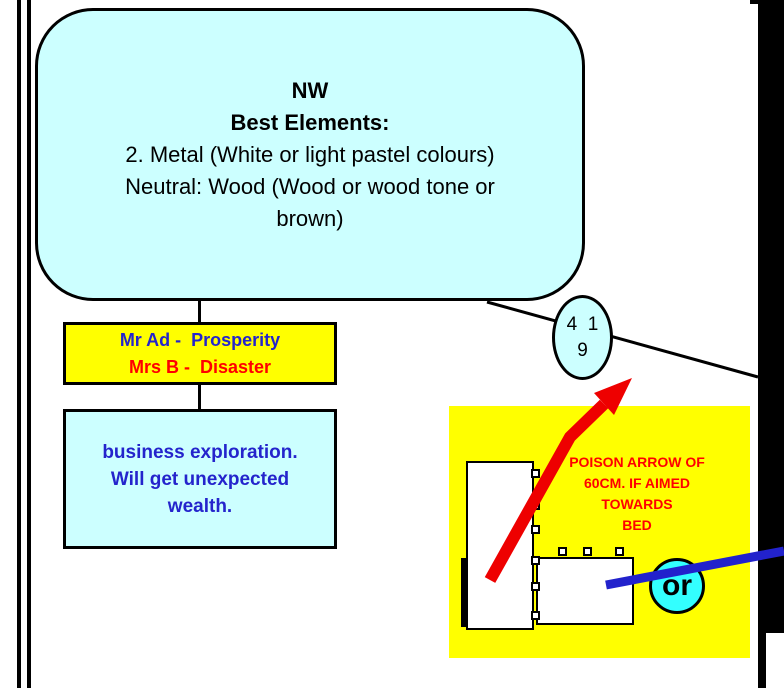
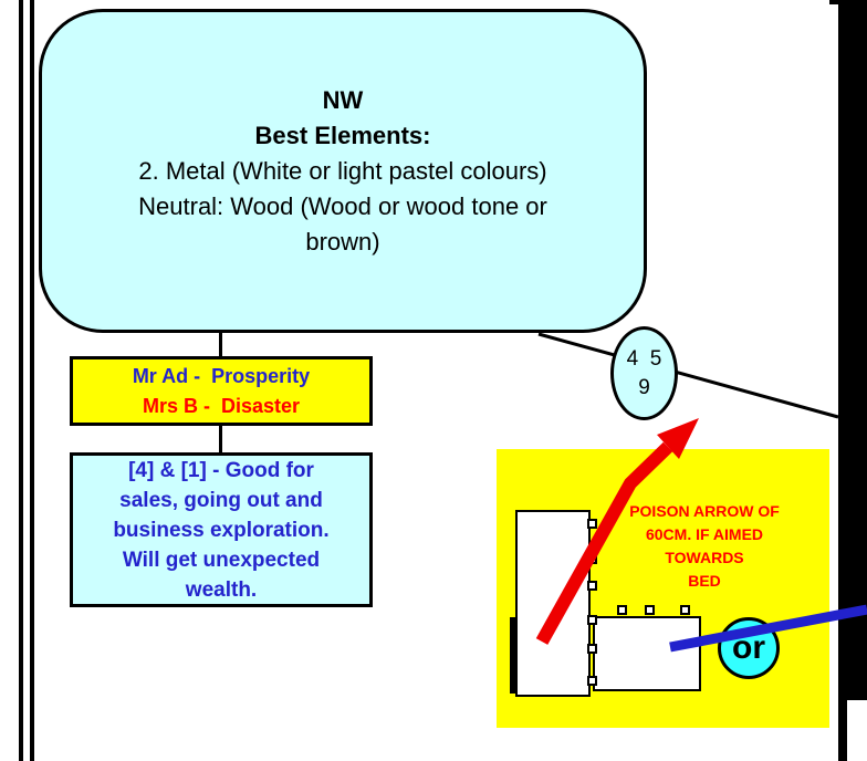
  NW
  Best Elements:
  2. Metal (White or light pastel colours)
  Neutral: Wood (Wood or wood tone or
  brown)
  Mr Ad - Prosperity
  Mrs B - Disaster
+ [4] & [1] - Good for
+ sales, going out and
  business exploration.
  Will get unexpected
  wealth.
- 4 1
+ 4 5
  9
  POISON ARROW OF
  60CM. IF AIMED
  TOWARDS
  BED
  or
